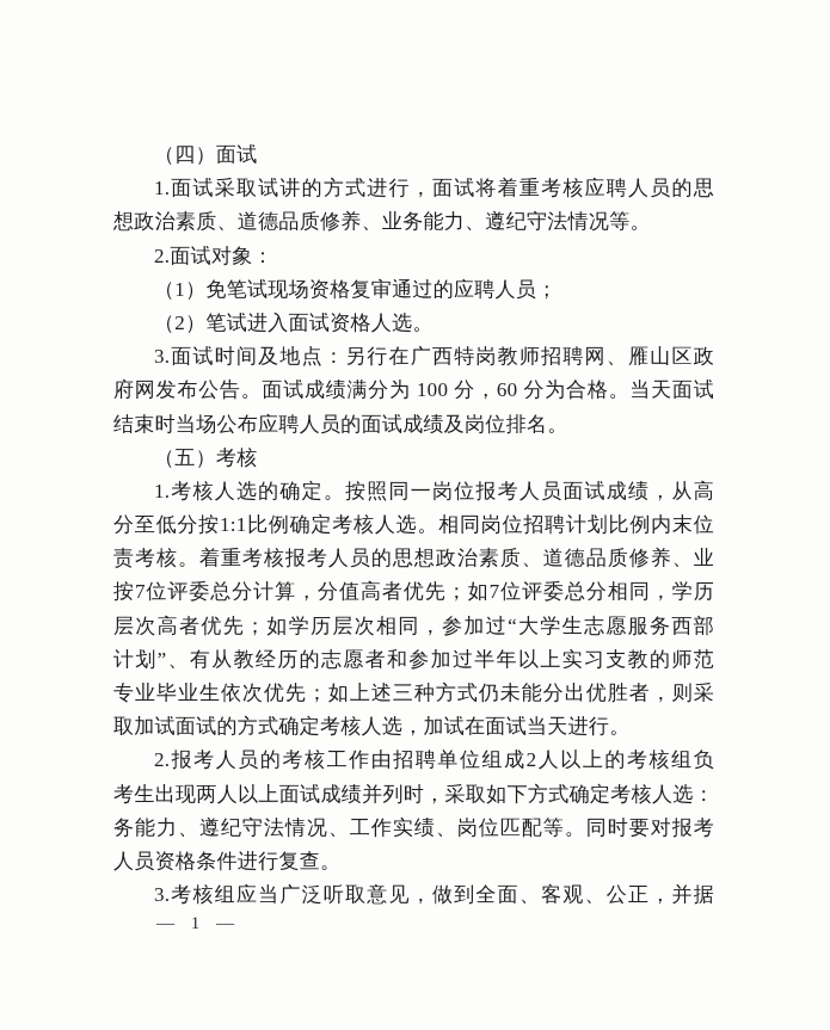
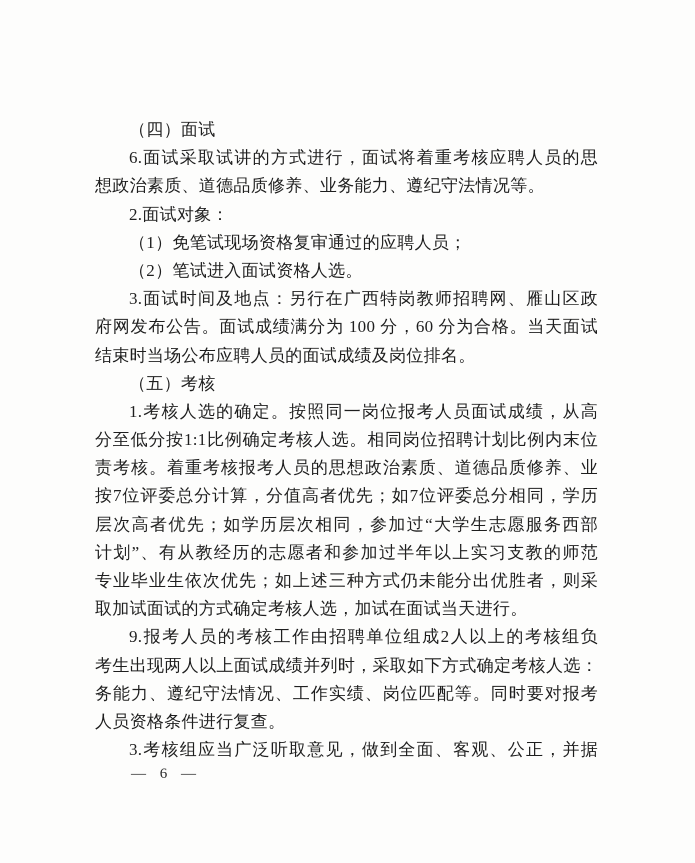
  （四）面试
- 1.面试采取试讲的方式进行，面试将着重考核应聘人员的思
+ 6.面试采取试讲的方式进行，面试将着重考核应聘人员的思
  想政治素质、道德品质修养、业务能力、遵纪守法情况等。
  2.面试对象：
  （1）免笔试现场资格复审通过的应聘人员；
  （2）笔试进入面试资格人选。
  3.面试时间及地点：另行在广西特岗教师招聘网、雁山区政
  府网发布公告。面试成绩满分为 100 分，60 分为合格。当天面试
  结束时当场公布应聘人员的面试成绩及岗位排名。
  （五）考核
  1.考核人选的确定。按照同一岗位报考人员面试成绩，从高
  分至低分按1:1比例确定考核人选。相同岗位招聘计划比例内末位
  责考核。着重考核报考人员的思想政治素质、道德品质修养、业
  按7位评委总分计算，分值高者优先；如7位评委总分相同，学历
  层次高者优先；如学历层次相同，参加过“大学生志愿服务西部
  计划”、有从教经历的志愿者和参加过半年以上实习支教的师范
  专业毕业生依次优先；如上述三种方式仍未能分出优胜者，则采
  取加试面试的方式确定考核人选，加试在面试当天进行。
- 2.报考人员的考核工作由招聘单位组成2人以上的考核组负
+ 9.报考人员的考核工作由招聘单位组成2人以上的考核组负
  考生出现两人以上面试成绩并列时，采取如下方式确定考核人选：
  务能力、遵纪守法情况、工作实绩、岗位匹配等。同时要对报考
  人员资格条件进行复查。
  3.考核组应当广泛听取意见，做到全面、客观、公正，并据
- — 1 —
+ — 6 —
